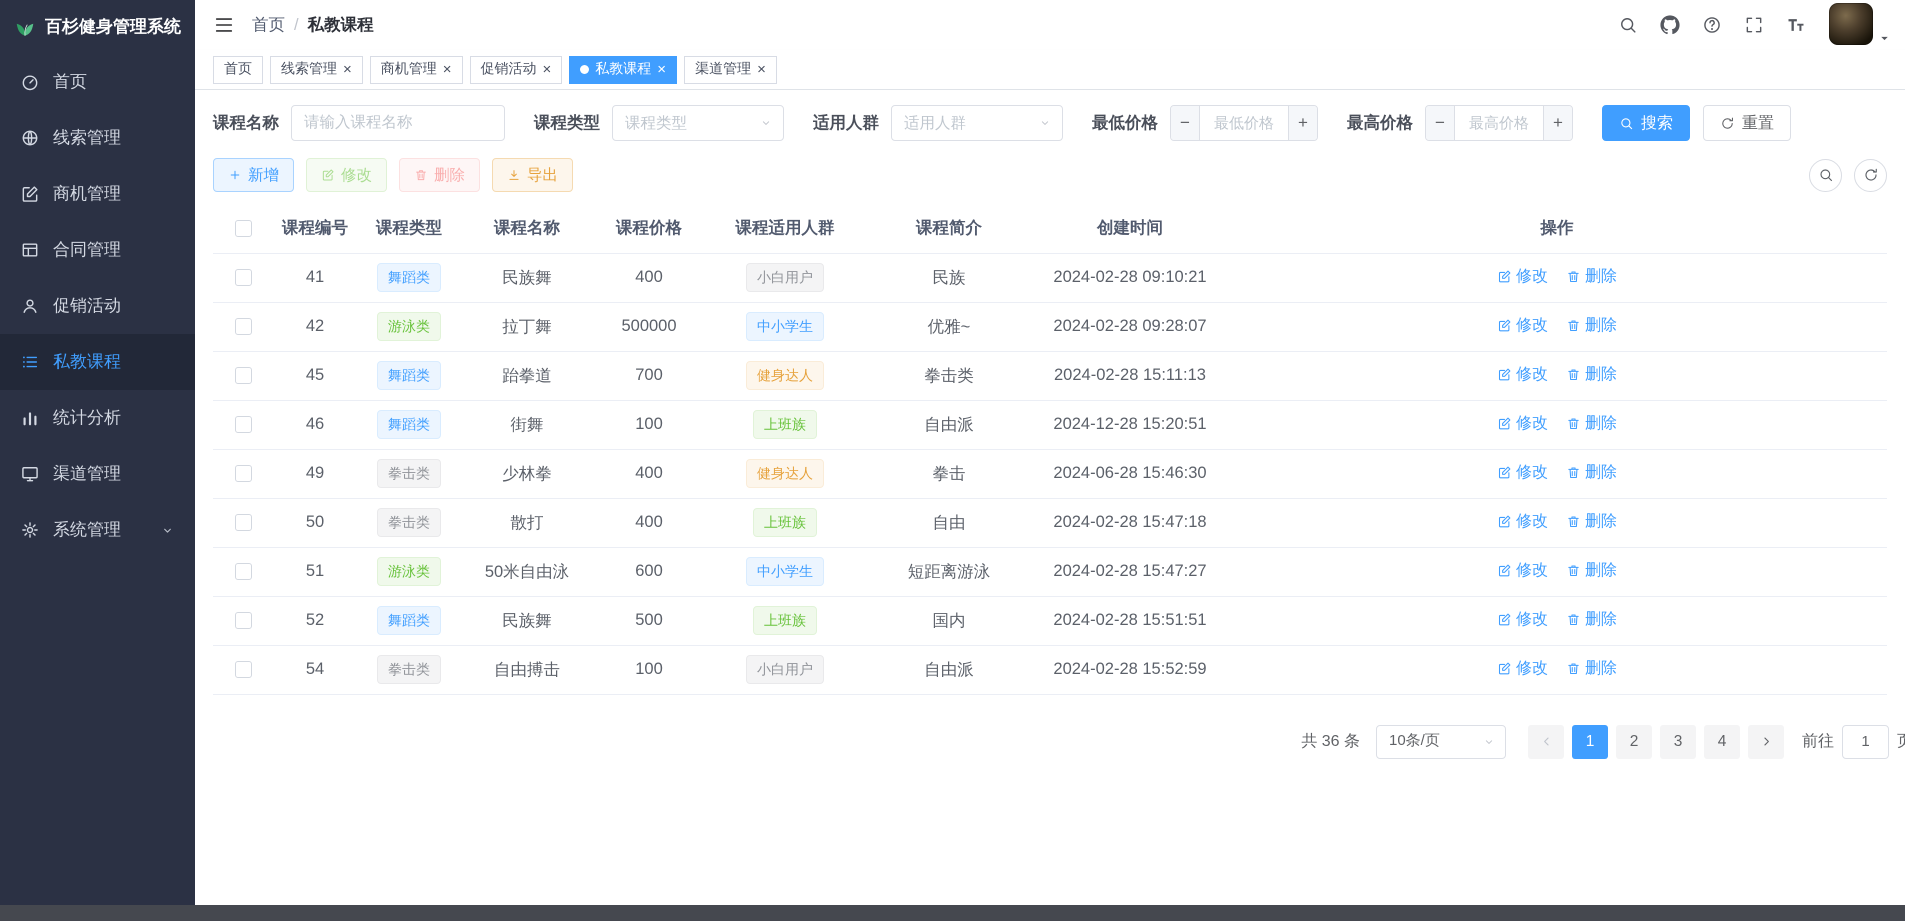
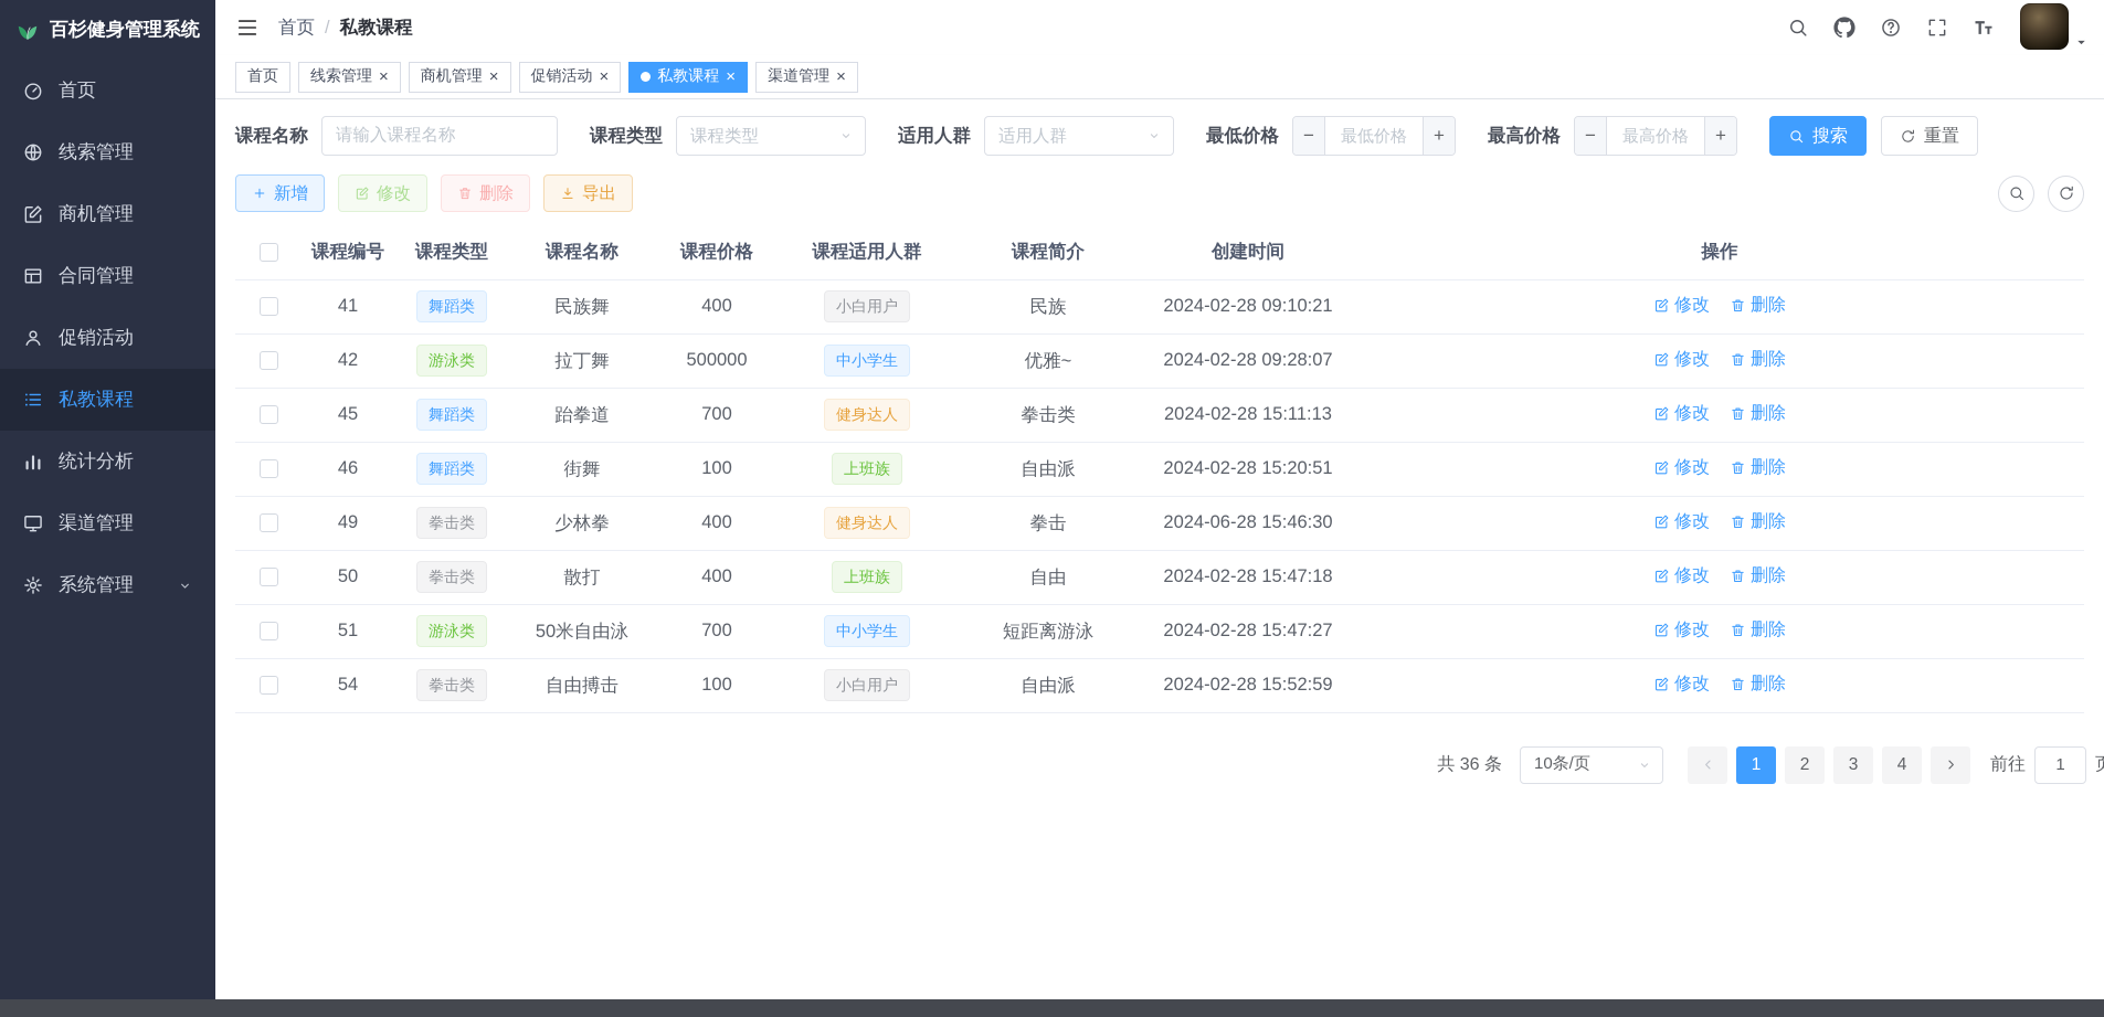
  百杉健身管理系统
  首页
  线索管理
  商机管理
  合同管理
  促销活动
  私教课程
  统计分析
  渠道管理
  系统管理
  首页
  /
  私教课程
  首页
  线索管理
  ×
  商机管理
  ×
  促销活动
  ×
  私教课程
  ×
  渠道管理
  ×
  课程名称
  请输入课程名称
  课程类型
  课程类型
  适用人群
  适用人群
  最低价格
  −
  最低价格
  +
  最高价格
  −
  最高价格
  +
  搜索
  重置
  新增
  修改
  删除
  导出
  	课程编号	课程类型	课程名称	课程价格	课程适用人群	课程简介	创建时间	操作
  	41	舞蹈类	民族舞	400	小白用户	民族	2024-02-28 09:10:21	修改 删除
  	42	游泳类	拉丁舞	500000	中小学生	优雅~	2024-02-28 09:28:07	修改 删除
  	45	舞蹈类	跆拳道	700	健身达人	拳击类	2024-02-28 15:11:13	修改 删除
- 	46	舞蹈类	街舞	100	上班族	自由派	2024-12-28 15:20:51	修改 删除
+ 	46	舞蹈类	街舞	100	上班族	自由派	2024-02-28 15:20:51	修改 删除
  	49	拳击类	少林拳	400	健身达人	拳击	2024-06-28 15:46:30	修改 删除
  	50	拳击类	散打	400	上班族	自由	2024-02-28 15:47:18	修改 删除
- 	51	游泳类	50米自由泳	600	中小学生	短距离游泳	2024-02-28 15:47:27	修改 删除
+ 	51	游泳类	50米自由泳	700	中小学生	短距离游泳	2024-02-28 15:47:27	修改 删除
- 	52	舞蹈类	民族舞	500	上班族	国内	2024-02-28 15:51:51	修改 删除
  	54	拳击类	自由搏击	100	小白用户	自由派	2024-02-28 15:52:59	修改 删除
  共 36 条
  10条/页
  1
  2
  3
  4
  前往
  1
